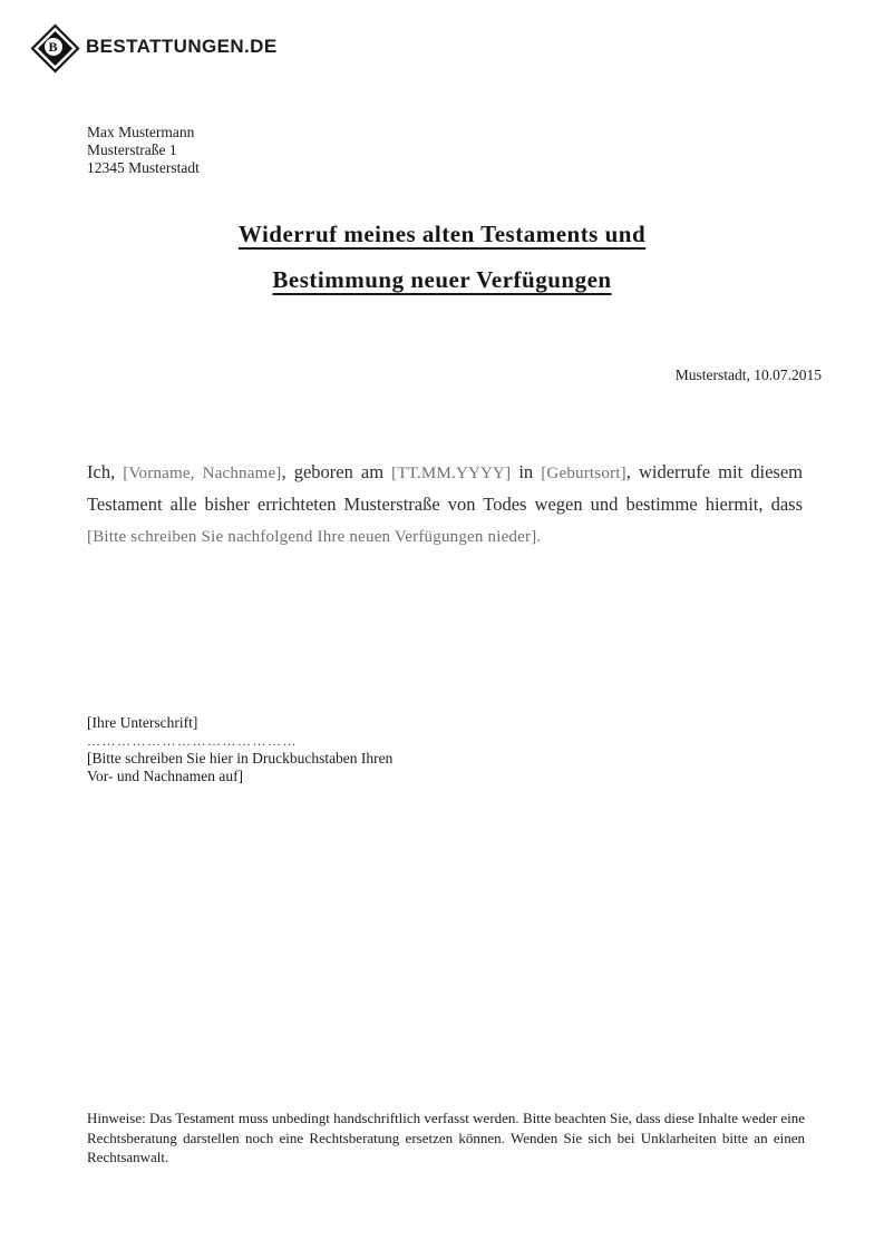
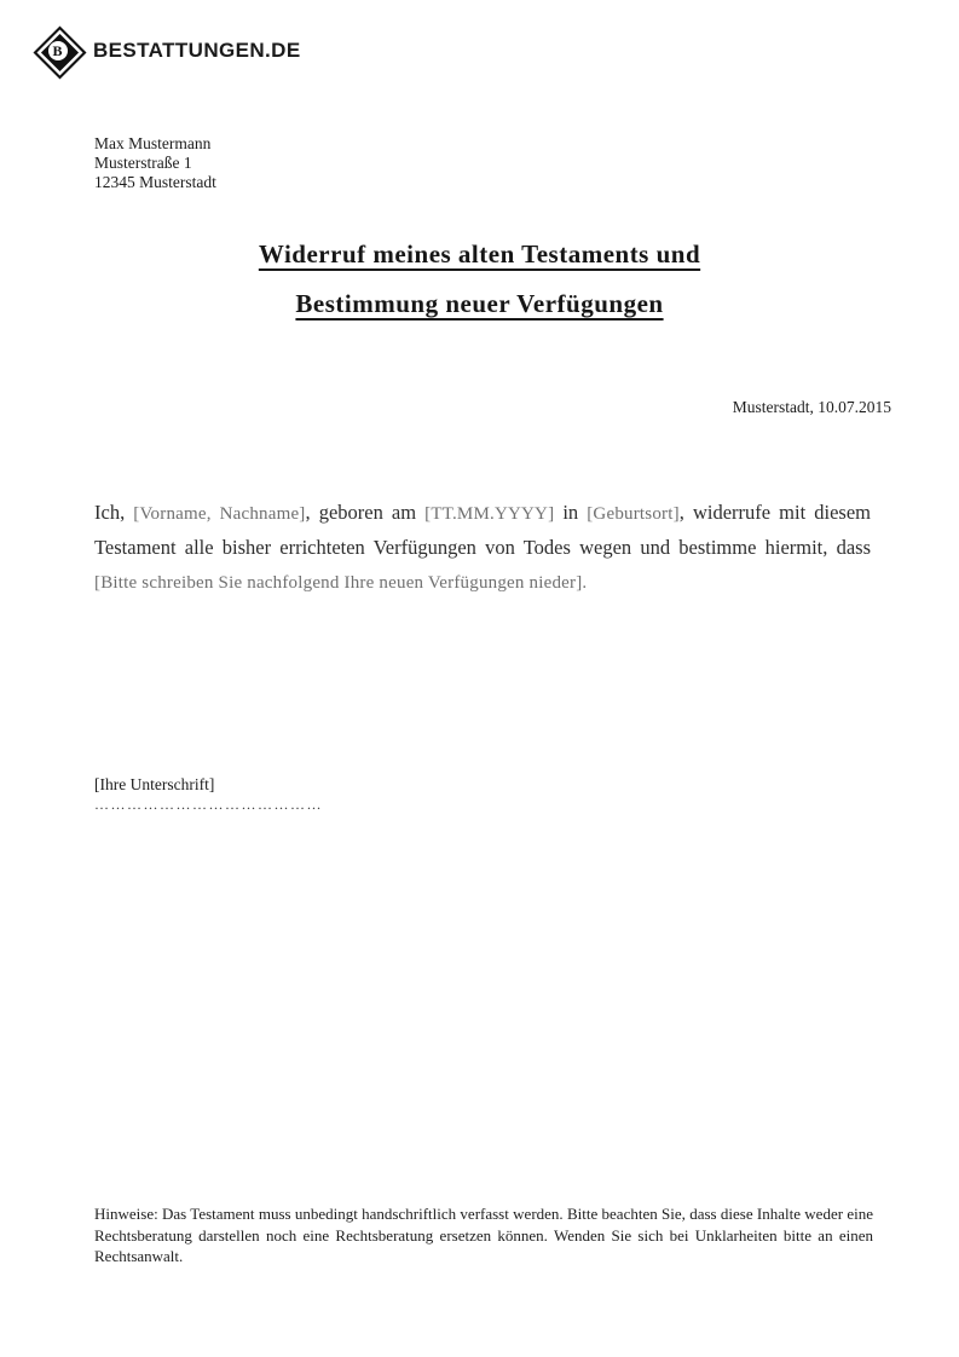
  B
  BESTATTUNGEN.DE
  Max Mustermann
  Musterstraße 1
  12345 Musterstadt
  Widerruf meines alten Testaments und
  Bestimmung neuer Verfügungen
  Musterstadt, 10.07.2015
- Ich, [Vorname, Nachname], geboren am [TT.MM.YYYY] in [Geburtsort], widerrufe mit diesem Testament alle bisher errichteten Musterstraße von Todes wegen und bestimme hiermit, dass [Bitte schreiben Sie nachfolgend Ihre neuen Verfügungen nieder].
+ Ich, [Vorname, Nachname], geboren am [TT.MM.YYYY] in [Geburtsort], widerrufe mit diesem Testament alle bisher errichteten Verfügungen von Todes wegen und bestimme hiermit, dass [Bitte schreiben Sie nachfolgend Ihre neuen Verfügungen nieder].
  [Ihre Unterschrift]
  ……………………………………
- [Bitte schreiben Sie hier in Druckbuchstaben Ihren
- Vor- und Nachnamen auf]
  Hinweise: Das Testament muss unbedingt handschriftlich verfasst werden. Bitte beachten Sie, dass diese Inhalte weder eine Rechtsberatung darstellen noch eine Rechtsberatung ersetzen können. Wenden Sie sich bei Unklarheiten bitte an einen Rechtsanwalt.
